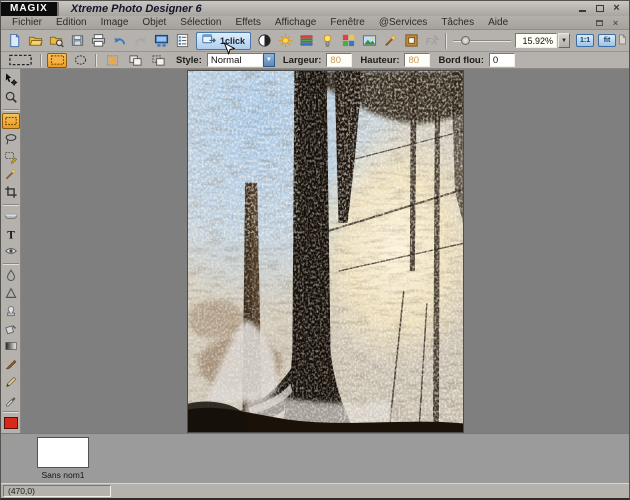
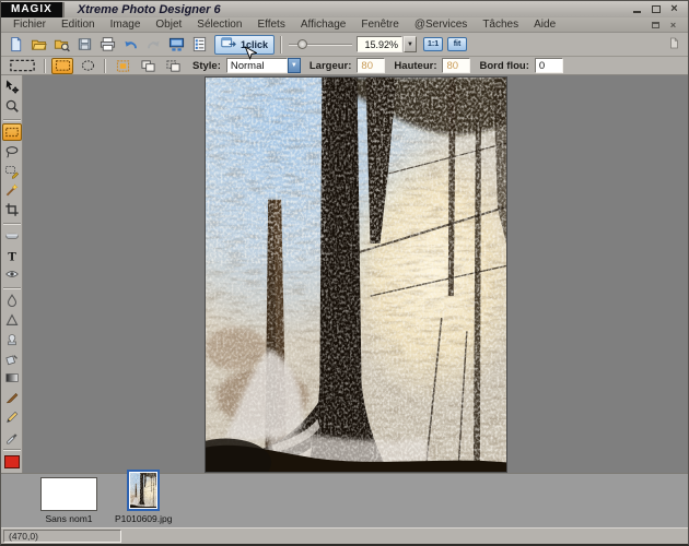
  MAGIX
  Xtreme Photo Designer 6
  ×
  Fichier
  Edition
  Image
  Objet
  Sélection
  Effets
  Affichage
  Fenêtre
  @Services
  Tâches
  Aide
  ×
  1click
- FX
  15.92%
  Style:
  Normal
  Largeur:
  80
  Hauteur:
  80
  Bord flou:
  0
  T
  Sans nom1
+ P1010609.jpg
  (470,0)
